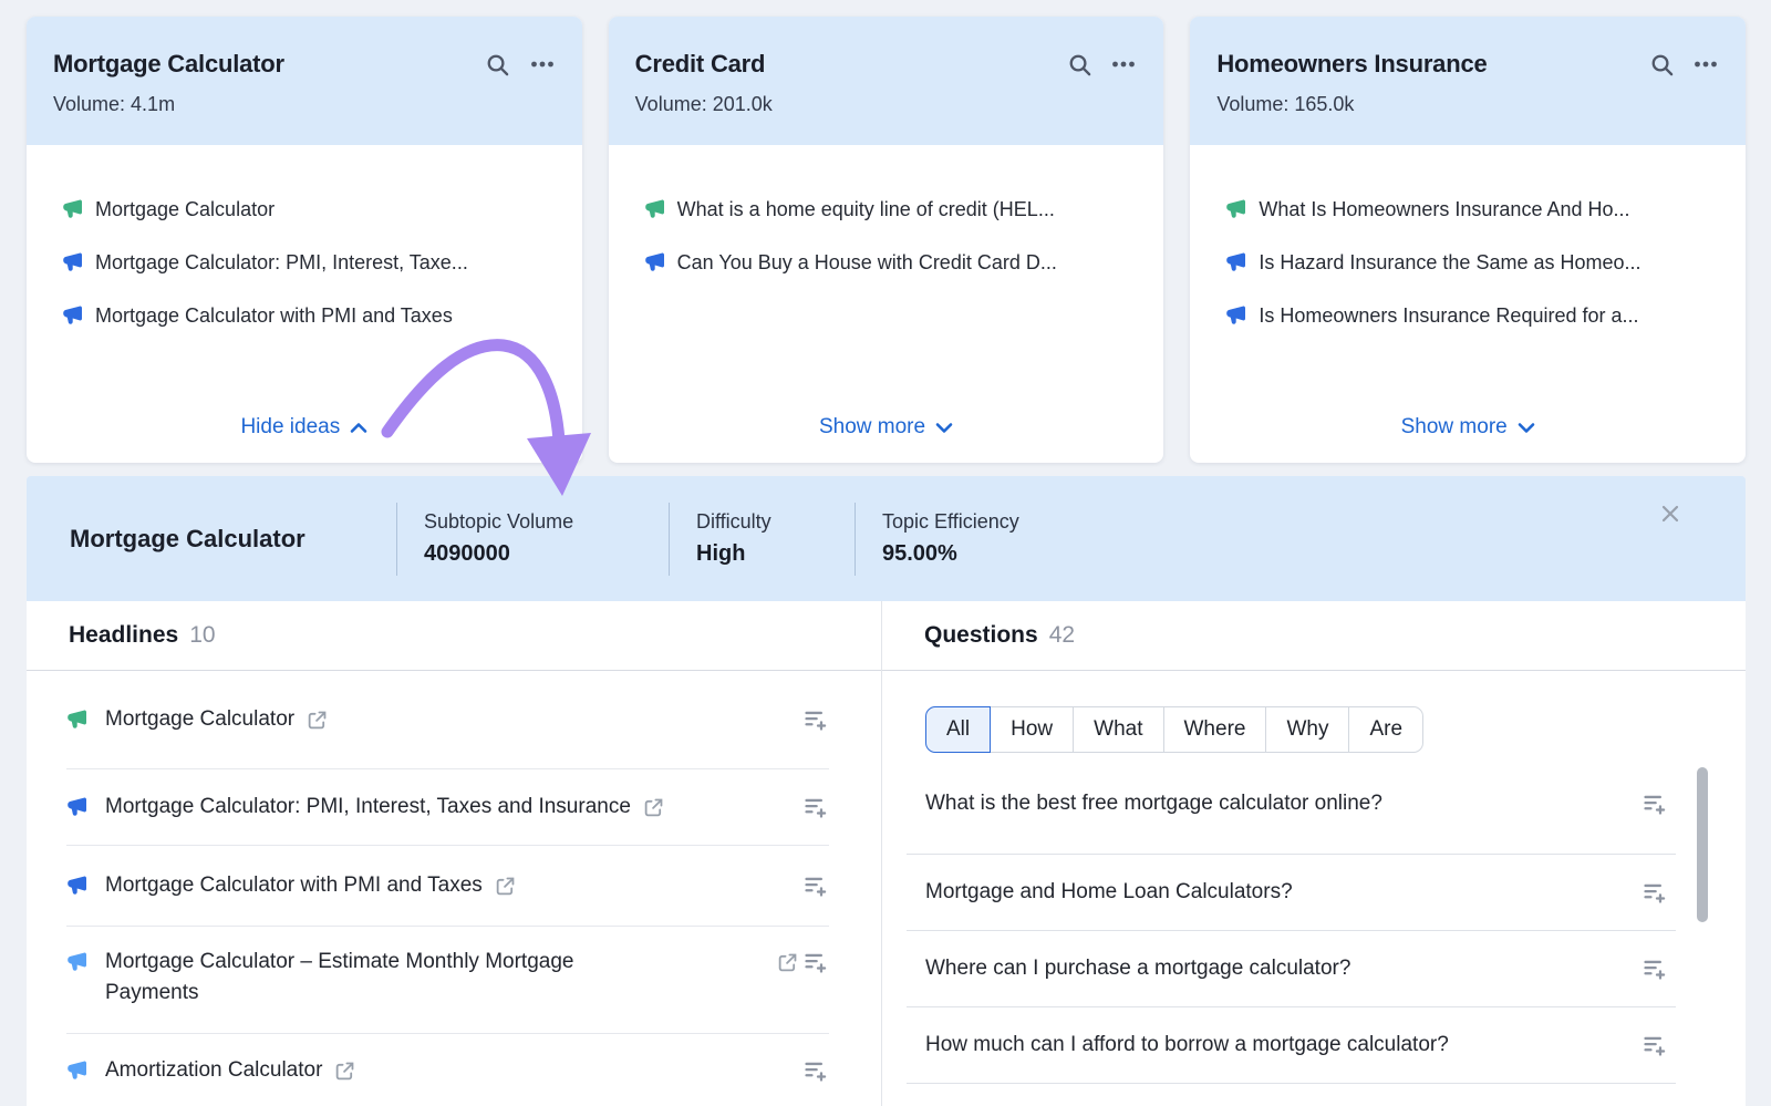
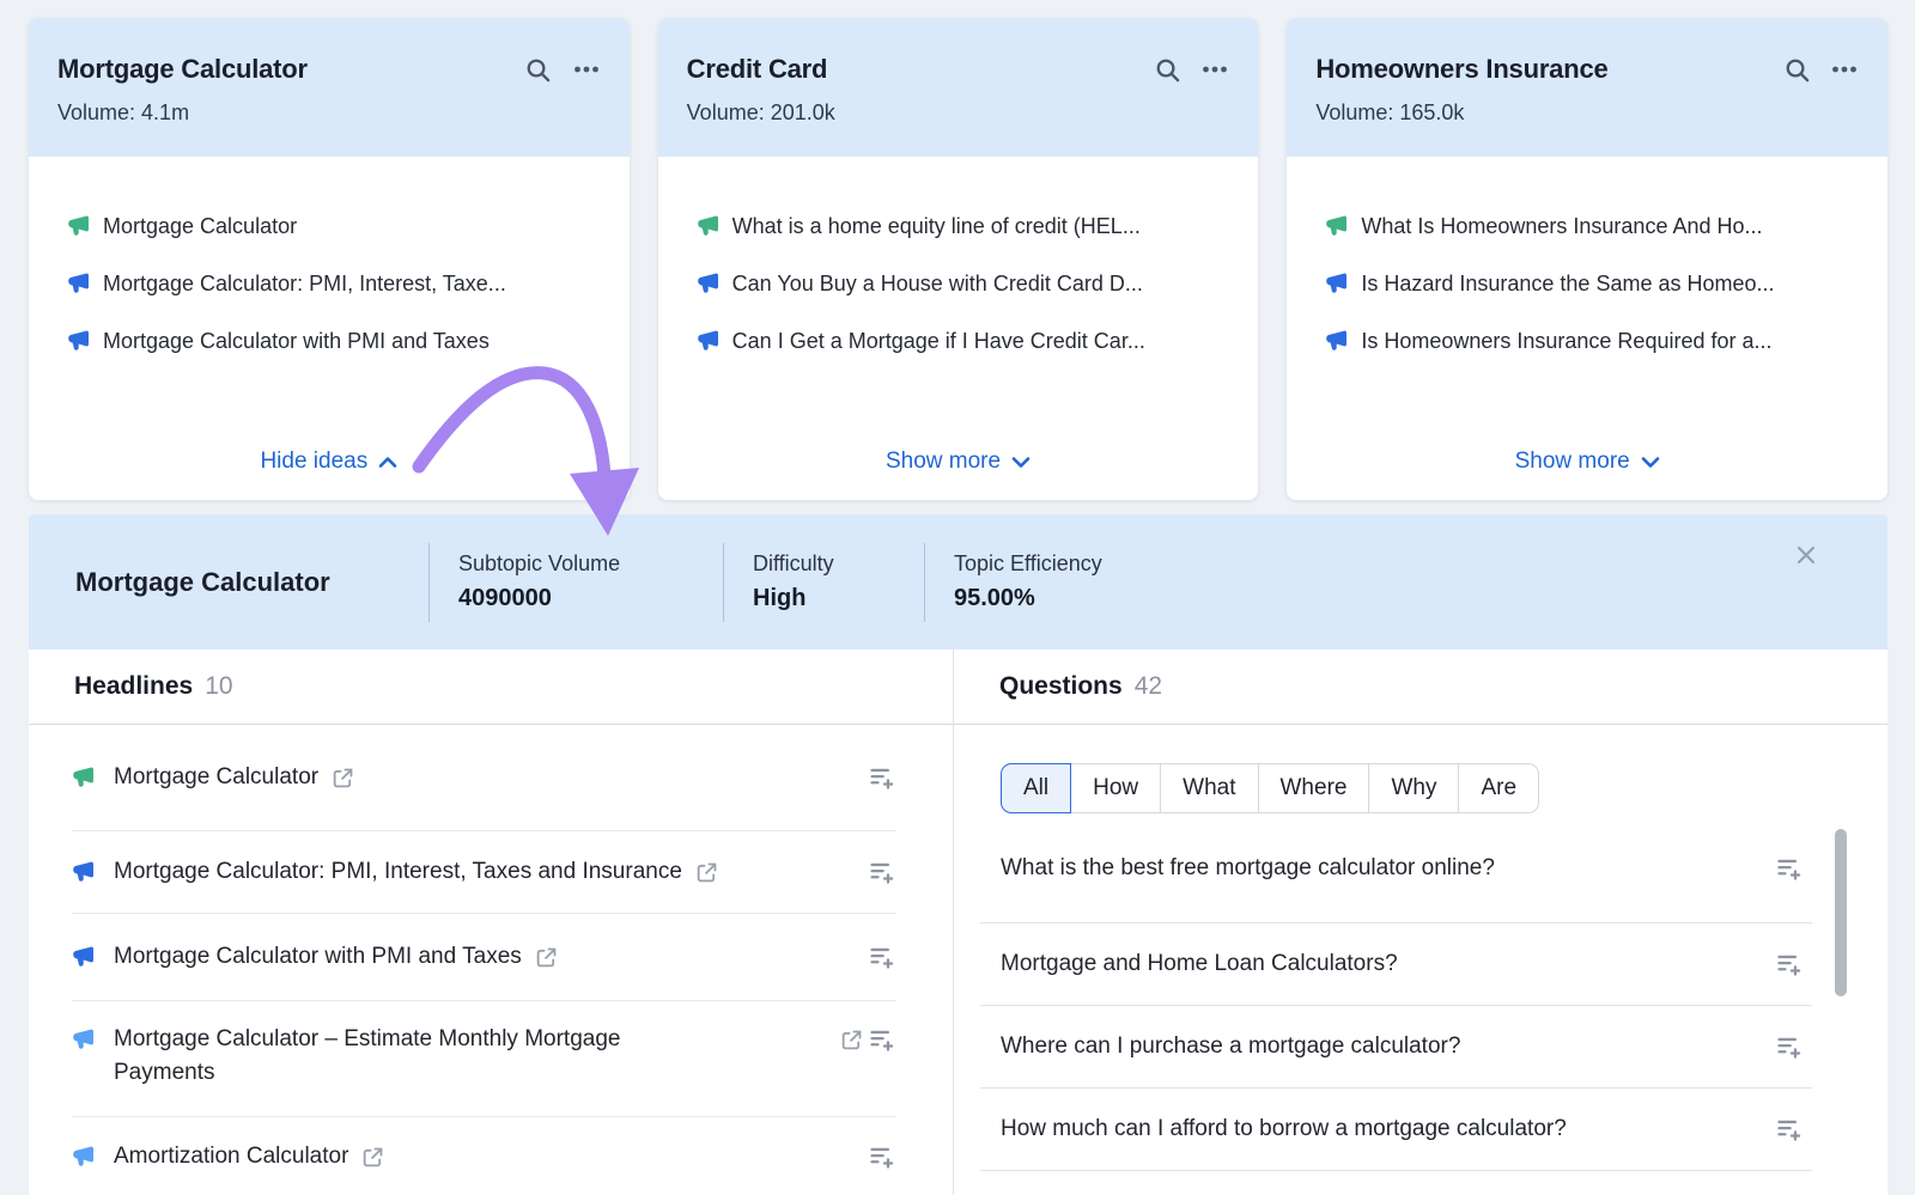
  Mortgage Calculator
  Volume: 4.1m
  Mortgage Calculator
  Mortgage Calculator: PMI, Interest, Taxe...
  Mortgage Calculator with PMI and Taxes
  Hide ideas
  Credit Card
  Volume: 201.0k
  What is a home equity line of credit (HEL...
  Can You Buy a House with Credit Card D...
+ Can I Get a Mortgage if I Have Credit Car...
  Show more
  Homeowners Insurance
  Volume: 165.0k
  What Is Homeowners Insurance And Ho...
  Is Hazard Insurance the Same as Homeo...
  Is Homeowners Insurance Required for a...
  Show more
  Mortgage Calculator
  Subtopic Volume
  4090000
  Difficulty
  High
  Topic Efficiency
  95.00%
  Headlines
  10
  Mortgage Calculator
  Mortgage Calculator: PMI, Interest, Taxes and Insurance
  Mortgage Calculator with PMI and Taxes
  Mortgage Calculator – Estimate Monthly Mortgage Payments
  Amortization Calculator
  Questions
  42
  All
  How
  What
  Where
  Why
  Are
  What is the best free mortgage calculator online?
  Mortgage and Home Loan Calculators?
  Where can I purchase a mortgage calculator?
  How much can I afford to borrow a mortgage calculator?
